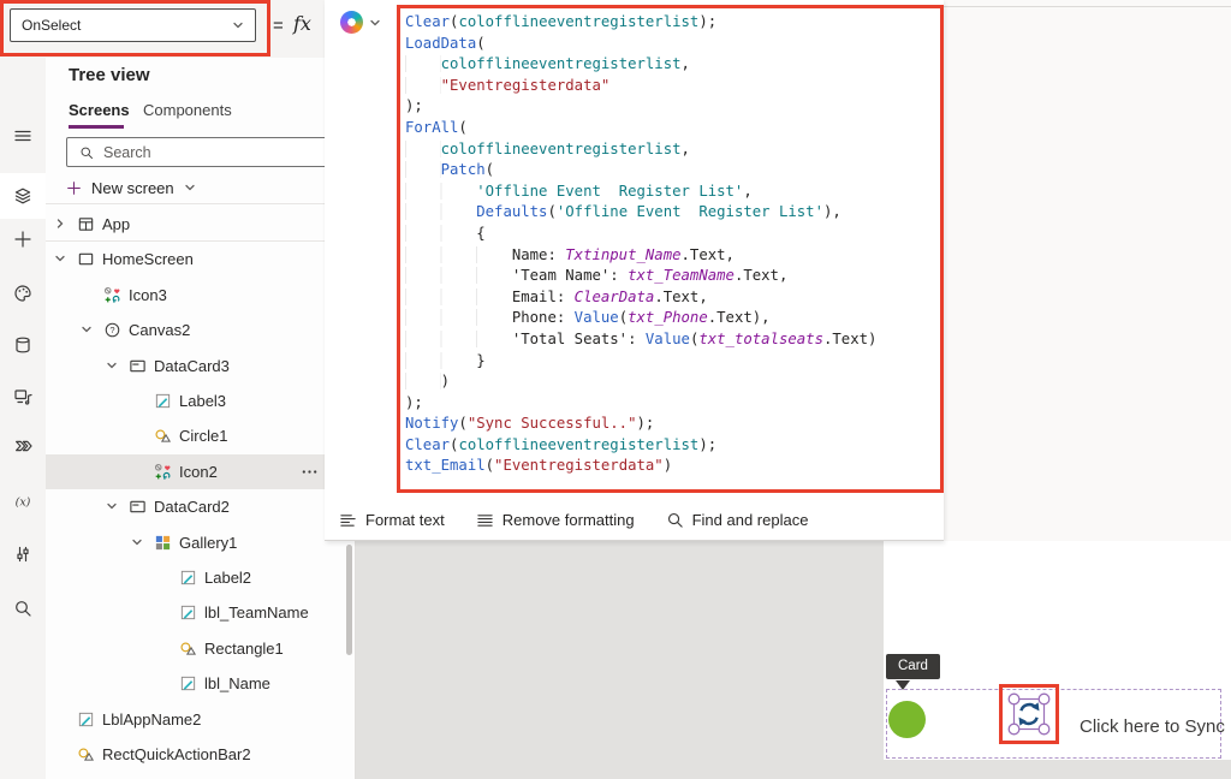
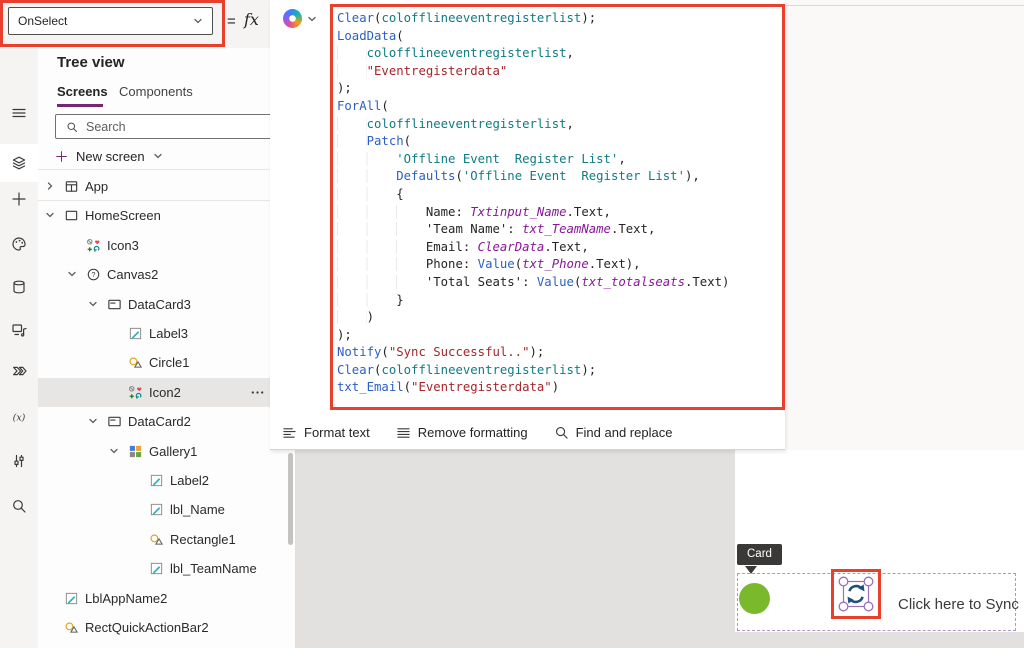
  OnSelect
  =
  fx
  (x)
  Tree view
  Screens
  Components
  Search
  New screen
  App
  HomeScreen
  Icon3
  ?
  Canvas2
  DataCard3
  Label3
  Circle1
  Icon2
  DataCard2
  Gallery1
  Label2
- lbl_TeamName
+ lbl_Name
  Rectangle1
- lbl_Name
+ lbl_TeamName
  LblAppName2
  RectQuickActionBar2
  Card
  Click here to Sync
  Clear(colofflineeventregisterlist);
  LoadData(
  colofflineeventregisterlist,
  "Eventregisterdata"
  );
  ForAll(
  colofflineeventregisterlist,
  Patch(
  'Offline Event Register List',
  Defaults('Offline Event Register List'),
  {
  Name: Txtinput_Name.Text,
  'Team Name': txt_TeamName.Text,
  Email: ClearData.Text,
  Phone: Value(txt_Phone.Text),
  'Total Seats': Value(txt_totalseats.Text)
  }
  )
  );
  Notify("Sync Successful..");
  Clear(colofflineeventregisterlist);
  txt_Email("Eventregisterdata")
  Format text
  Remove formatting
  Find and replace
